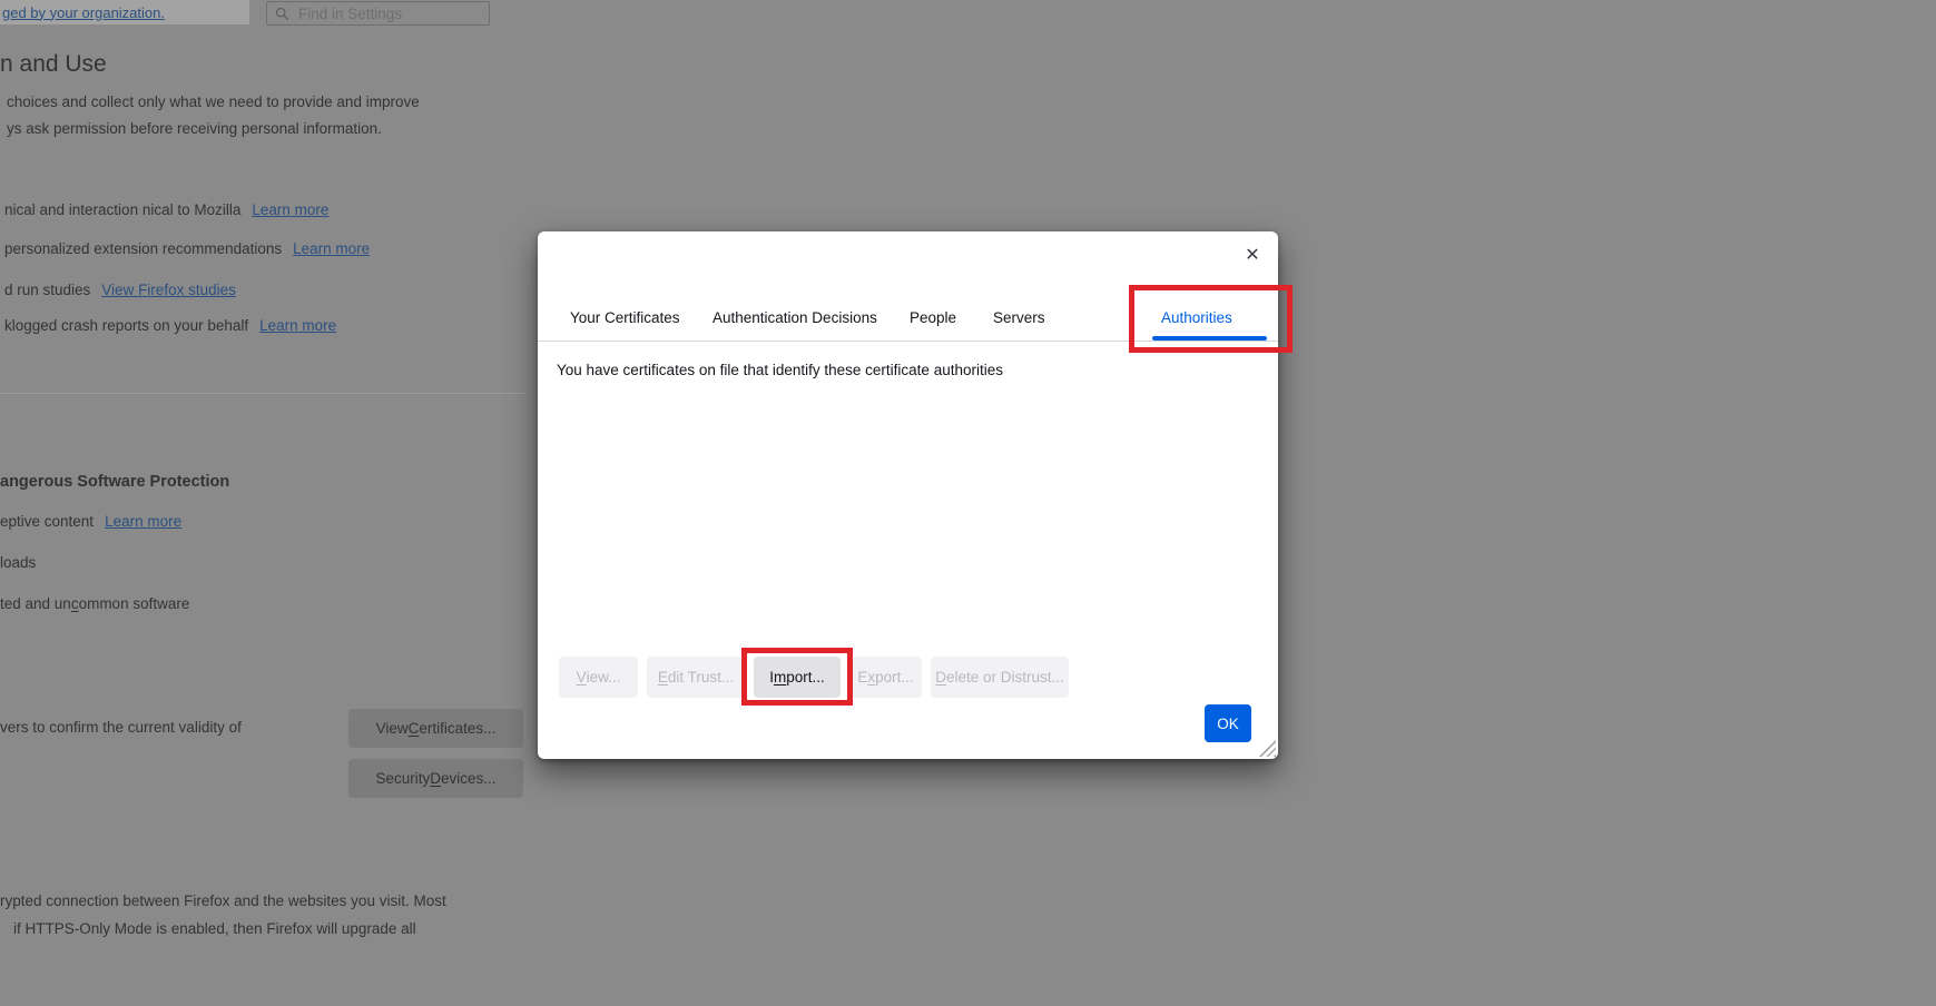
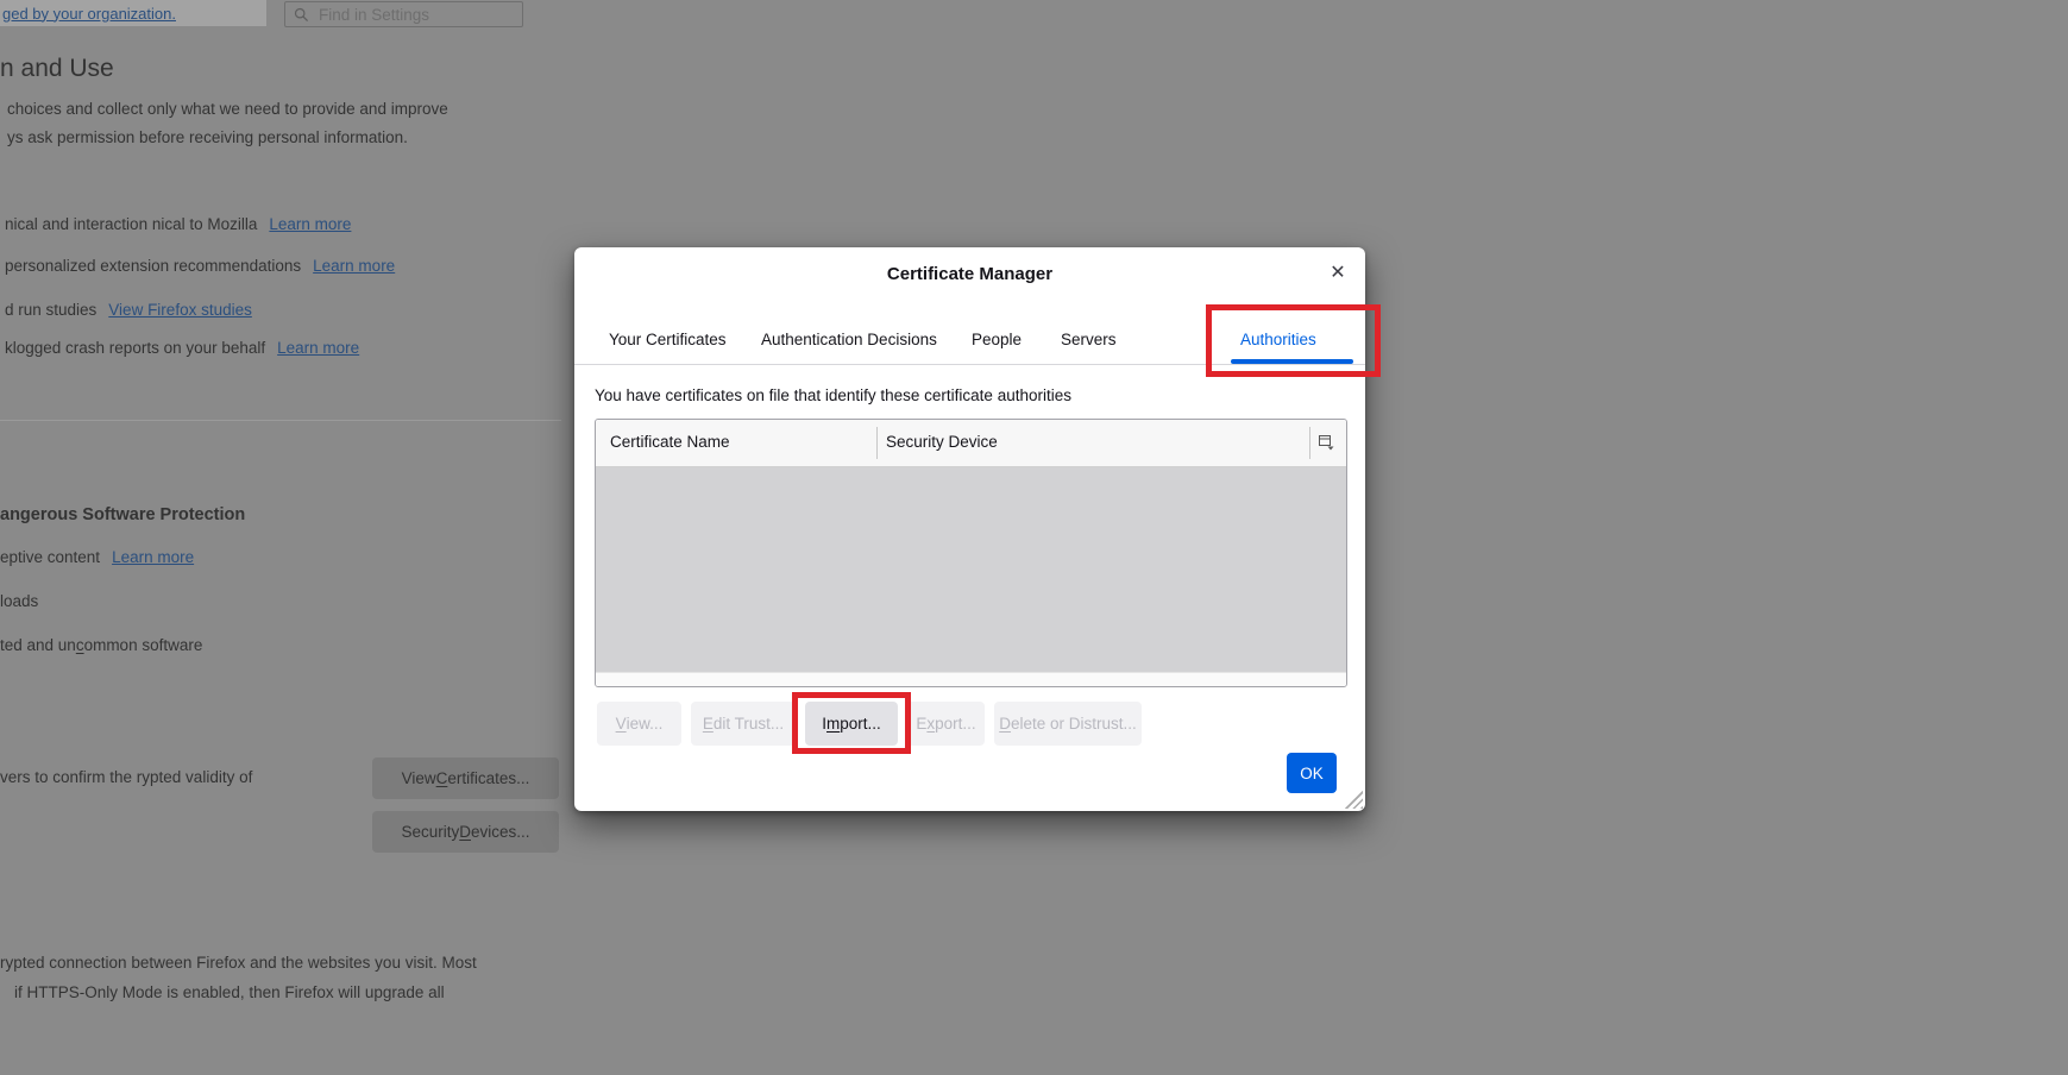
  ged by your organization.
  Find in Settings
  n and Use
  choices and collect only what we need to provide and improve
  ys ask permission before receiving personal information.
  nical and interaction nical to Mozilla
  Learn more
  personalized extension recommendations
  Learn more
  d run studies
  View Firefox studies
  klogged crash reports on your behalf
  Learn more
  angerous Software Protection
  eptive content
  Learn more
  loads
  ted and uncommon software
- vers to confirm the current validity of
+ vers to confirm the rypted validity of
  View
  C
  ertificates...
  Security
  D
  evices...
  rypted connection between Firefox and the websites you visit. Most
  if HTTPS-Only Mode is enabled, then Firefox will upgrade all
+ Certificate Manager
  ✕
  Your Certificates
  Authentication Decisions
  People
  Servers
  Authorities
  You have certificates on file that identify these certificate authorities
+ Certificate Name
+ Security Device
  V
  iew...
  E
  dit Trust...
  I
  m
  port...
  E
  x
  port...
  D
  elete or Distrust...
  OK
